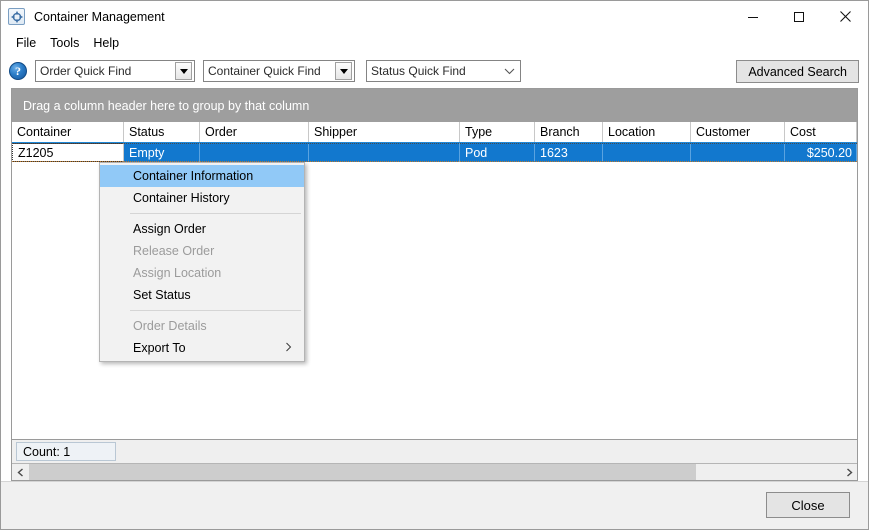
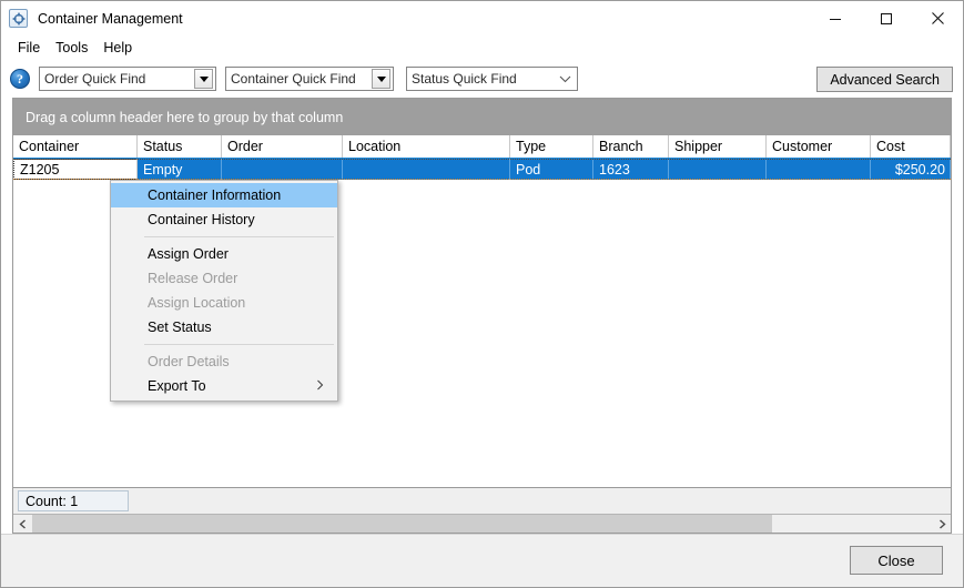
  Container Management
  File
  Tools
  Help
  ?
  Order Quick Find
  Container Quick Find
  Status Quick Find
  Advanced Search
  Drag a column header here to group by that column
  Container
  Status
  Order
- Shipper
+ Location
  Type
  Branch
- Location
+ Shipper
  Customer
  Cost
  Z1205
  Empty
  Pod
  1623
  $250.20
  Count: 1
  Close
  Container Information
  Container History
  Assign Order
  Release Order
  Assign Location
  Set Status
  Order Details
  Export To
